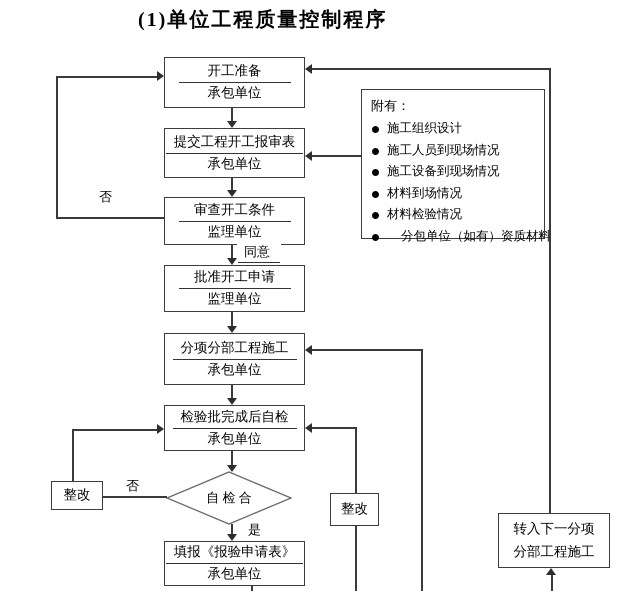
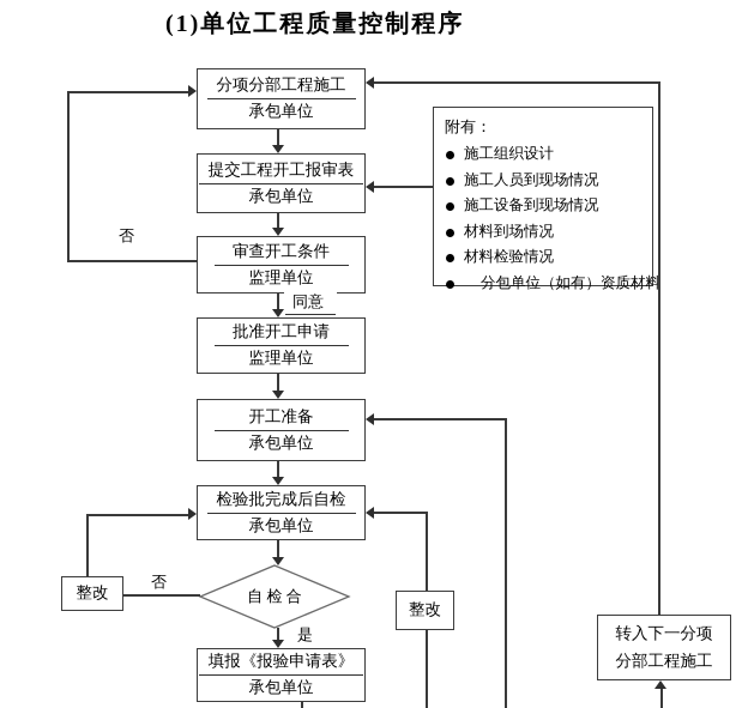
  (1)单位工程质量控制程序
- 开工准备
+ 分项分部工程施工
  承包单位
  提交工程开工报审表
  承包单位
  审查开工条件
  监理单位
  批准开工申请
  监理单位
- 分项分部工程施工
+ 开工准备
  承包单位
  检验批完成后自检
  承包单位
  填报《报验申请表》
  承包单位
  自 检 合
  整改
  整改
  转入下一分项
  分部工程施工
  附有：
  施工组织设计
  施工人员到现场情况
  施工设备到现场情况
  材料到场情况
  材料检验情况
  分包单位（如有）资质材料
  同意
  是
  否
  否
